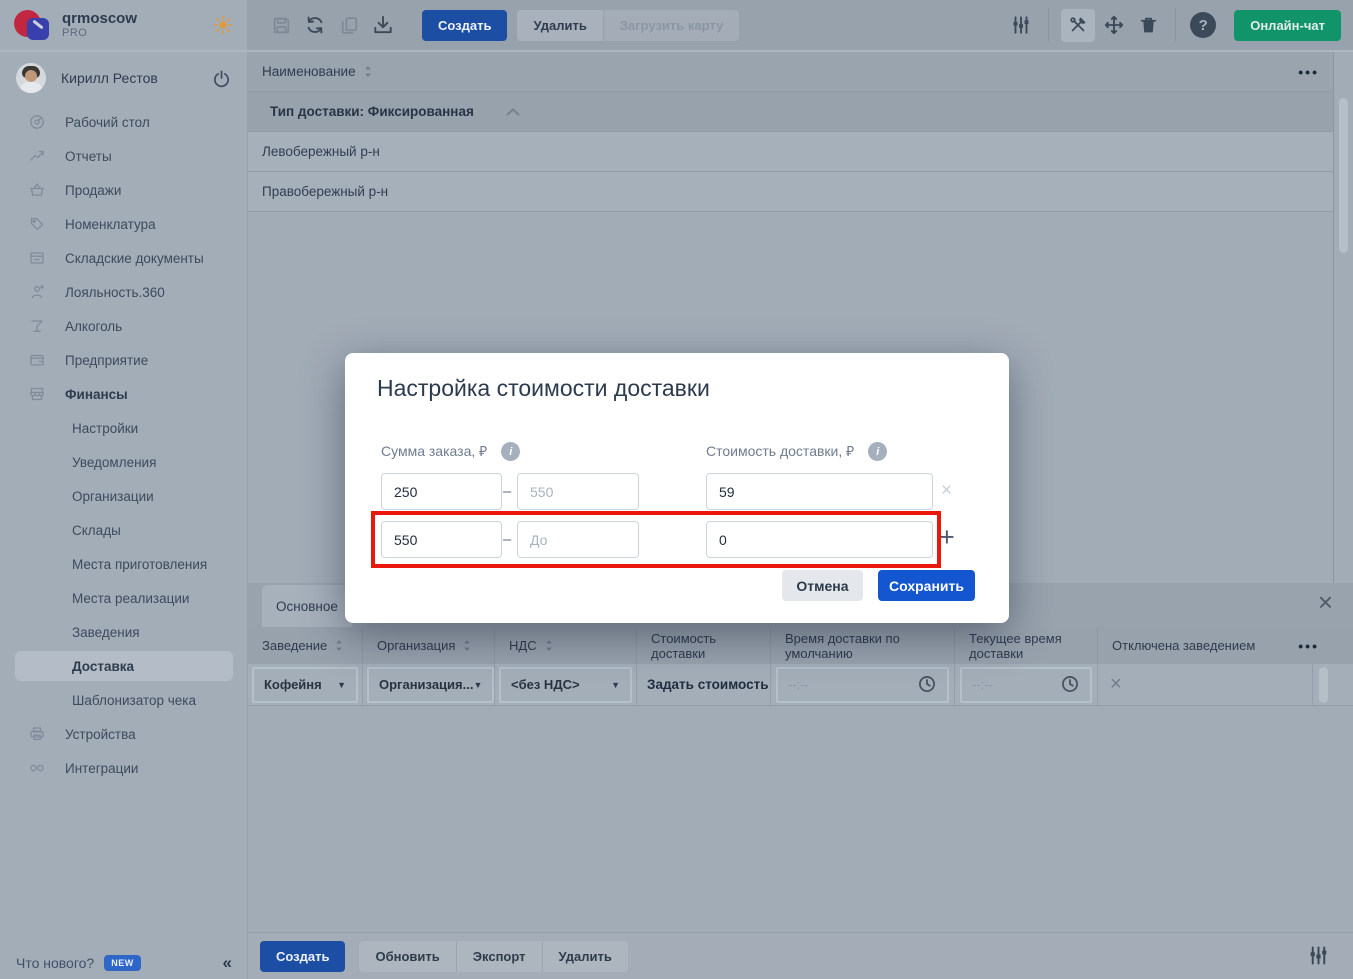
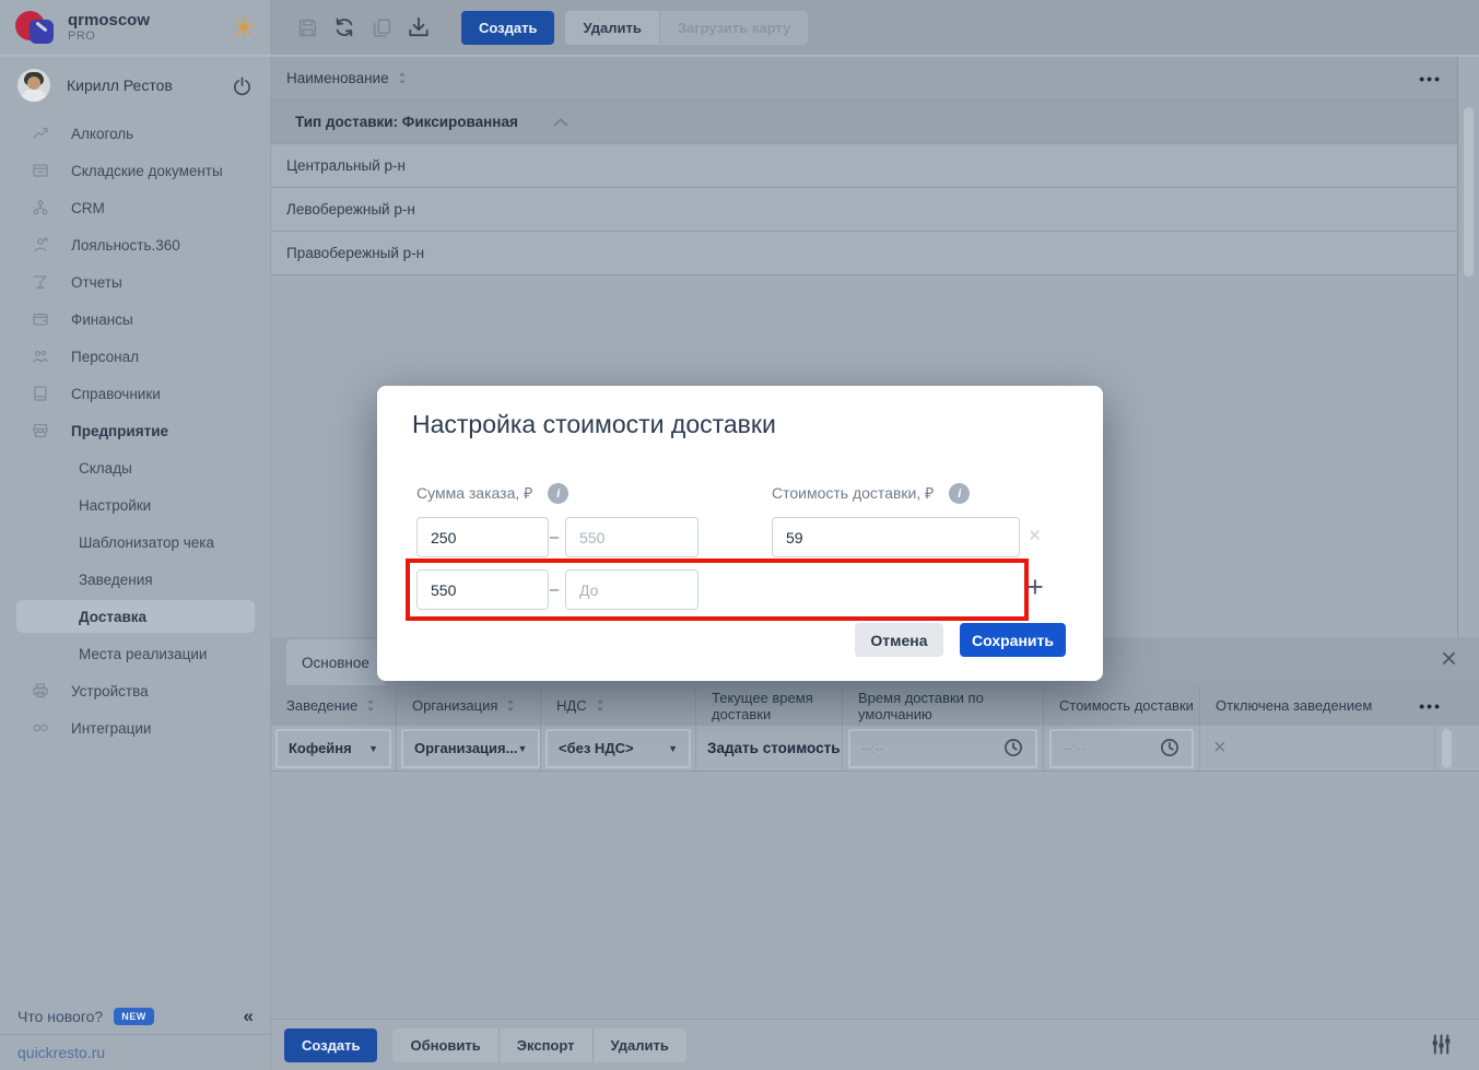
  qrmoscow
  PRO
  Кирилл Рестов
- Рабочий стол
- Отчеты
+ Алкоголь
- Продажи
- Номенклатура
  Складские документы
+ CRM
  Лояльность.360
- Алкоголь
+ Отчеты
- Предприятие
+ Финансы
+ Персонал
+ Справочники
- Финансы
+ Предприятие
- Настройки
+ Склады
- Уведомления
- Организации
- Склады
+ Настройки
- Места приготовления
- Места реализации
+ Шаблонизатор чека
  Заведения
  Доставка
- Шаблонизатор чека
+ Места реализации
  Устройства
  Интеграции
  Что нового?
  NEW
  «
+ quickresto.ru
  Создать
  Удалить
  Загрузить карту
- ?
- Онлайн-чат
  Наименование
  •••
  Тип доставки: Фиксированная
+ Центральный р-н
  Левобережный р-н
  Правобережный р-н
  Основное
  ×
  Заведение
  Организация
  НДС
- Стоимость доставки
+ Текущее время доставки
  Время доставки по умолчанию
- Текущее время доставки
+ Стоимость доставки
  Отключена заведением
  •••
  Кофейня
  ▼
  Организация...
  ▼
  <без НДС>
  ▼
  Задать стоимость
  --:--
  --:--
  ×
  Создать
  Обновить
  Экспорт
  Удалить
  Настройка стоимости доставки
  Сумма заказа, ₽
  i
  Стоимость доставки, ₽
  i
  250
  –
  550
  59
  ×
  550
  –
  До
- 0
  +
  Отмена
  Сохранить
